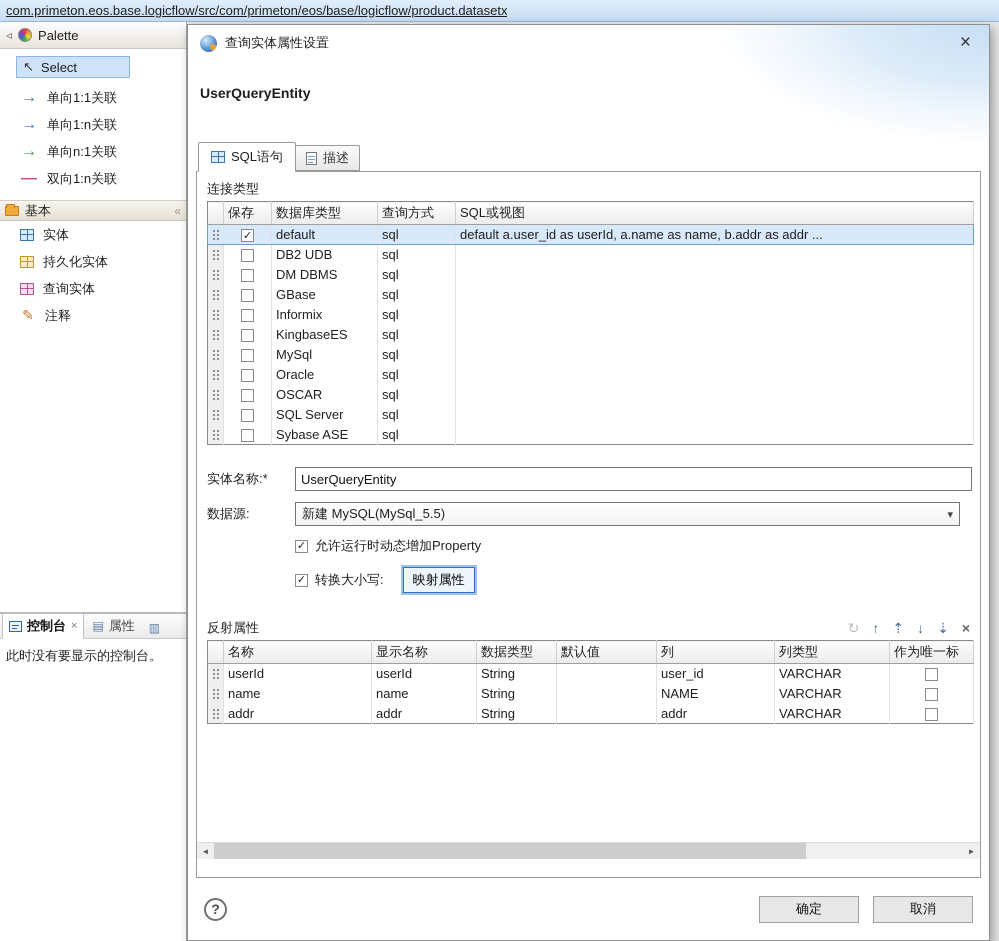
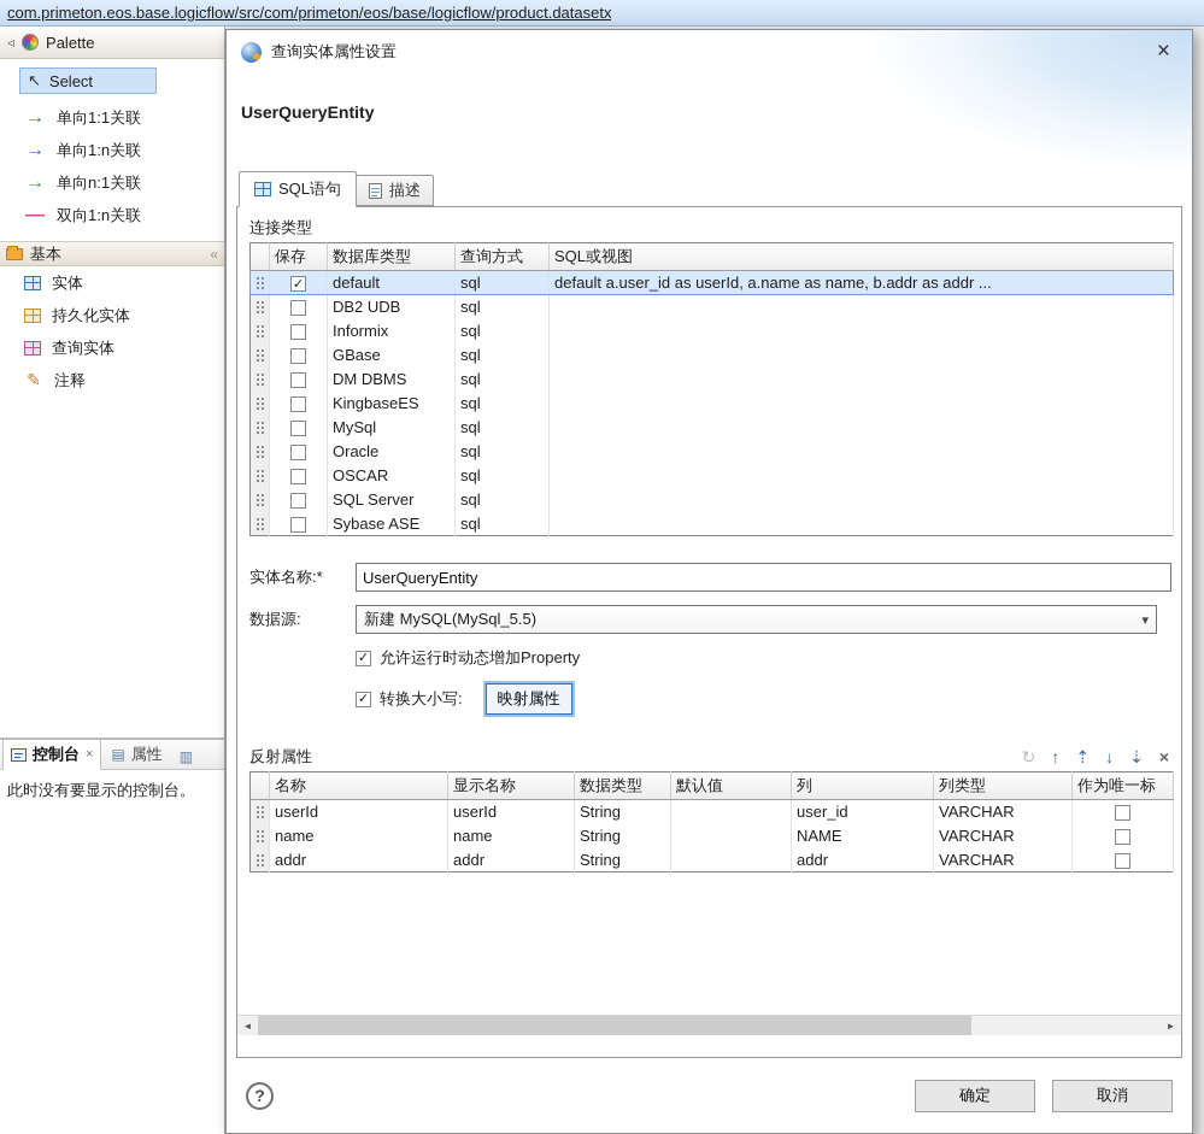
  com.primeton.eos.base.logicflow/src/com/primeton/eos/base/logicflow/product.datasetx
  ◃
  Palette
  ↖
  Select
  →
  单向1:1关联
  →
  单向1:n关联
  →
  单向n:1关联
  —
  双向1:n关联
  基本
  «
  实体
  持久化实体
  查询实体
  ✎
  注释
  控制台
  ×
  ▤
  属性
  ▥
  此时没有要显示的控制台。
  查询实体属性设置
  ×
  UserQueryEntity
  SQL语句
  描述
  连接类型
  	保存	数据库类型	查询方式	SQL或视图
  		default	sql	default a.user_id as userId, a.name as name, b.addr as addr ...
  		DB2 UDB	sql
- 		DM DBMS	sql
+ 		Informix	sql
  		GBase	sql
- 		Informix	sql
+ 		DM DBMS	sql
  		KingbaseES	sql
  		MySql	sql
  		Oracle	sql
  		OSCAR	sql
  		SQL Server	sql
  		Sybase ASE	sql
  实体名称:*
  UserQueryEntity
  数据源:
  新建 MySQL(MySql_5.5)
  ▾
  允许运行时动态增加Property
  转换大小写:
  映射属性
  反射属性
  ↻
  ↑
  ⇡
  ↓
  ⇣
  ×
  	名称	显示名称	数据类型	默认值	列	列类型	作为唯一标
  	userId	userId	String		user_id	VARCHAR
  	name	name	String		NAME	VARCHAR
  	addr	addr	String		addr	VARCHAR
  ◄
  ►
  ?
  确定
  取消
